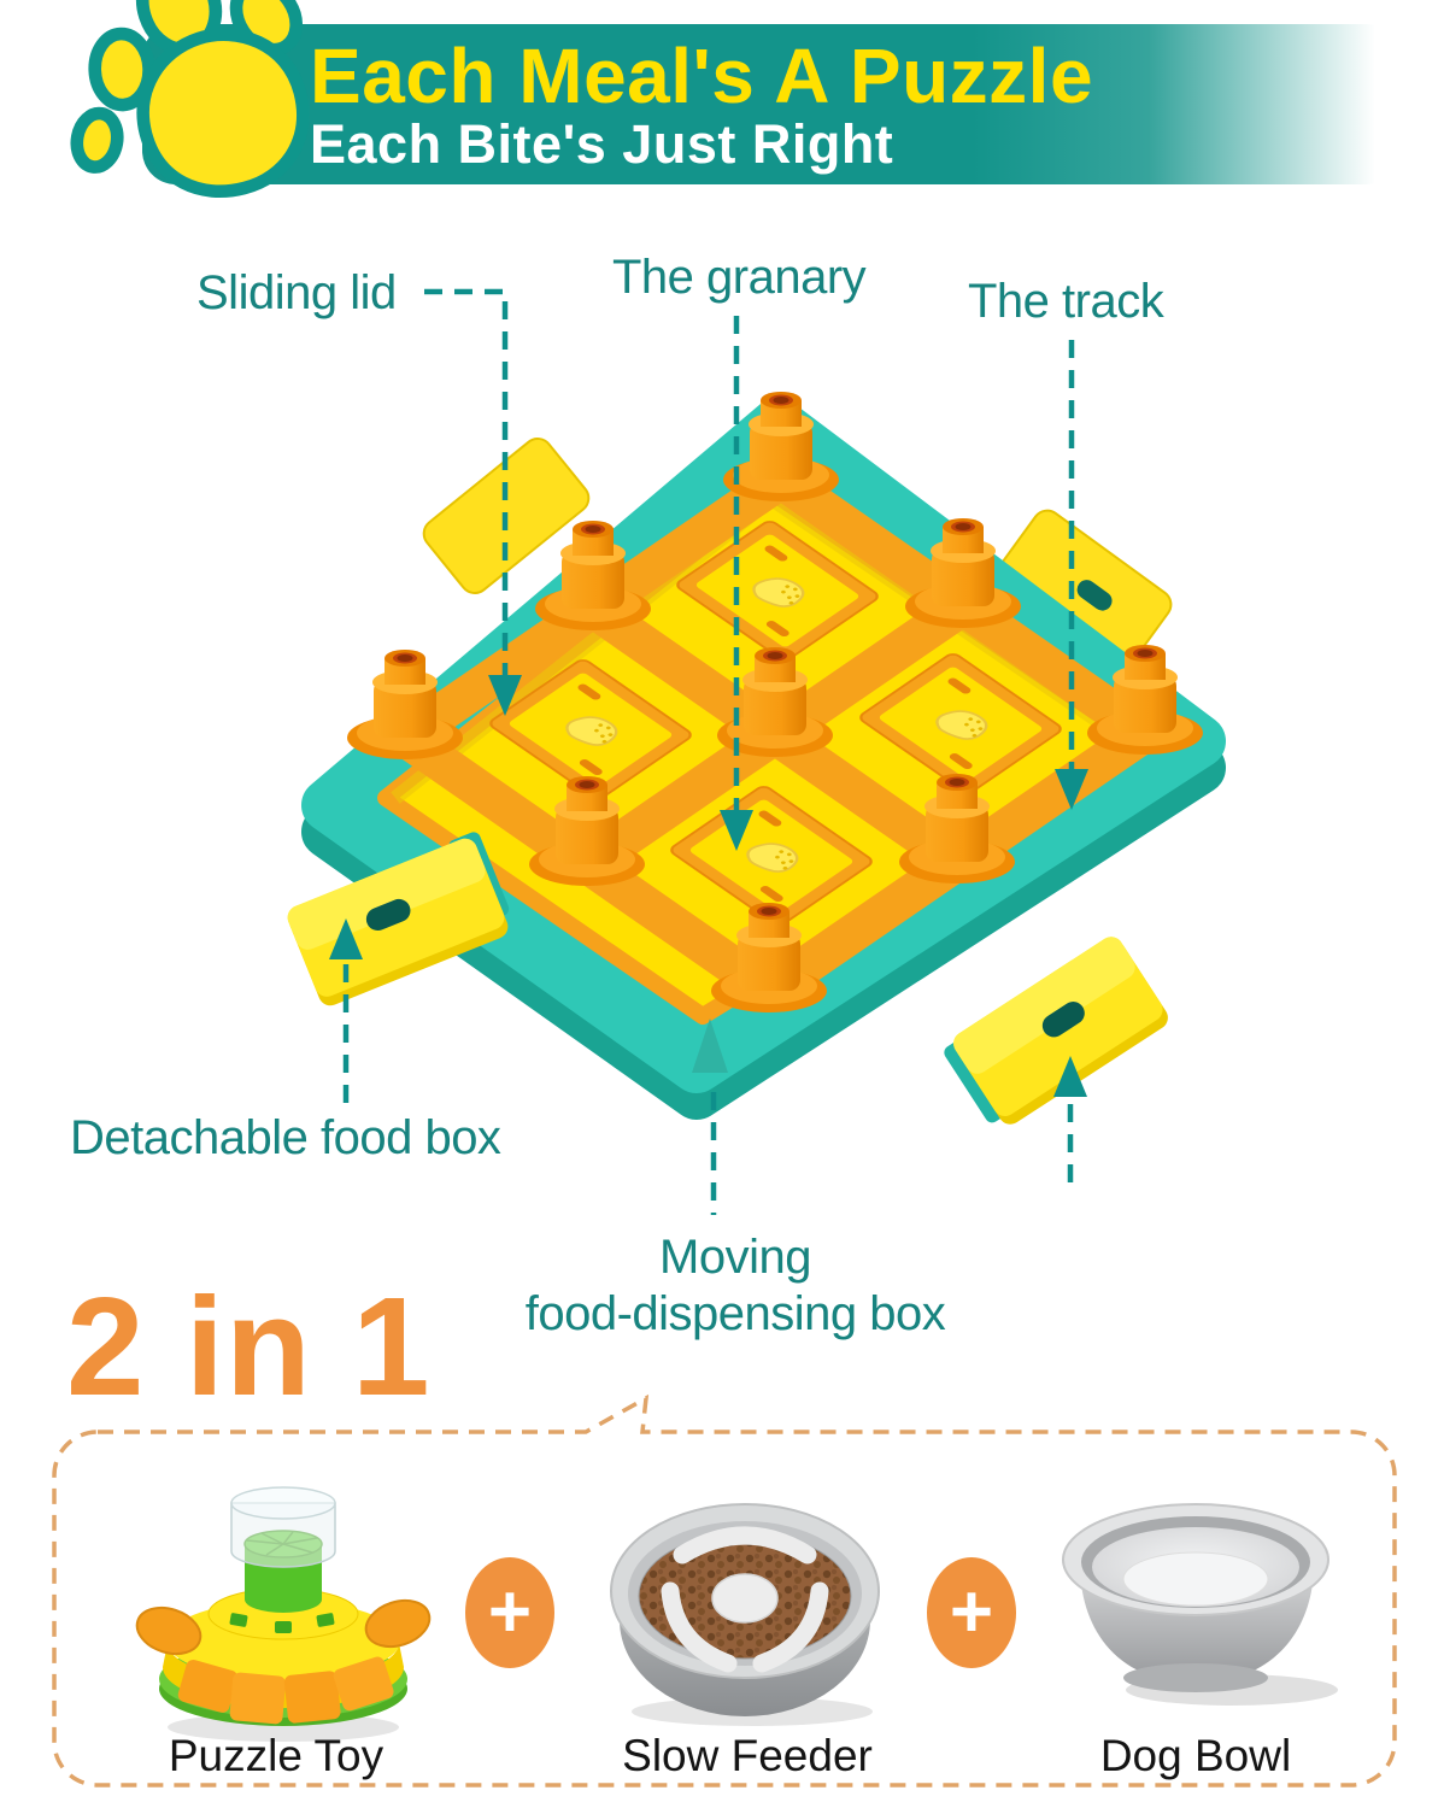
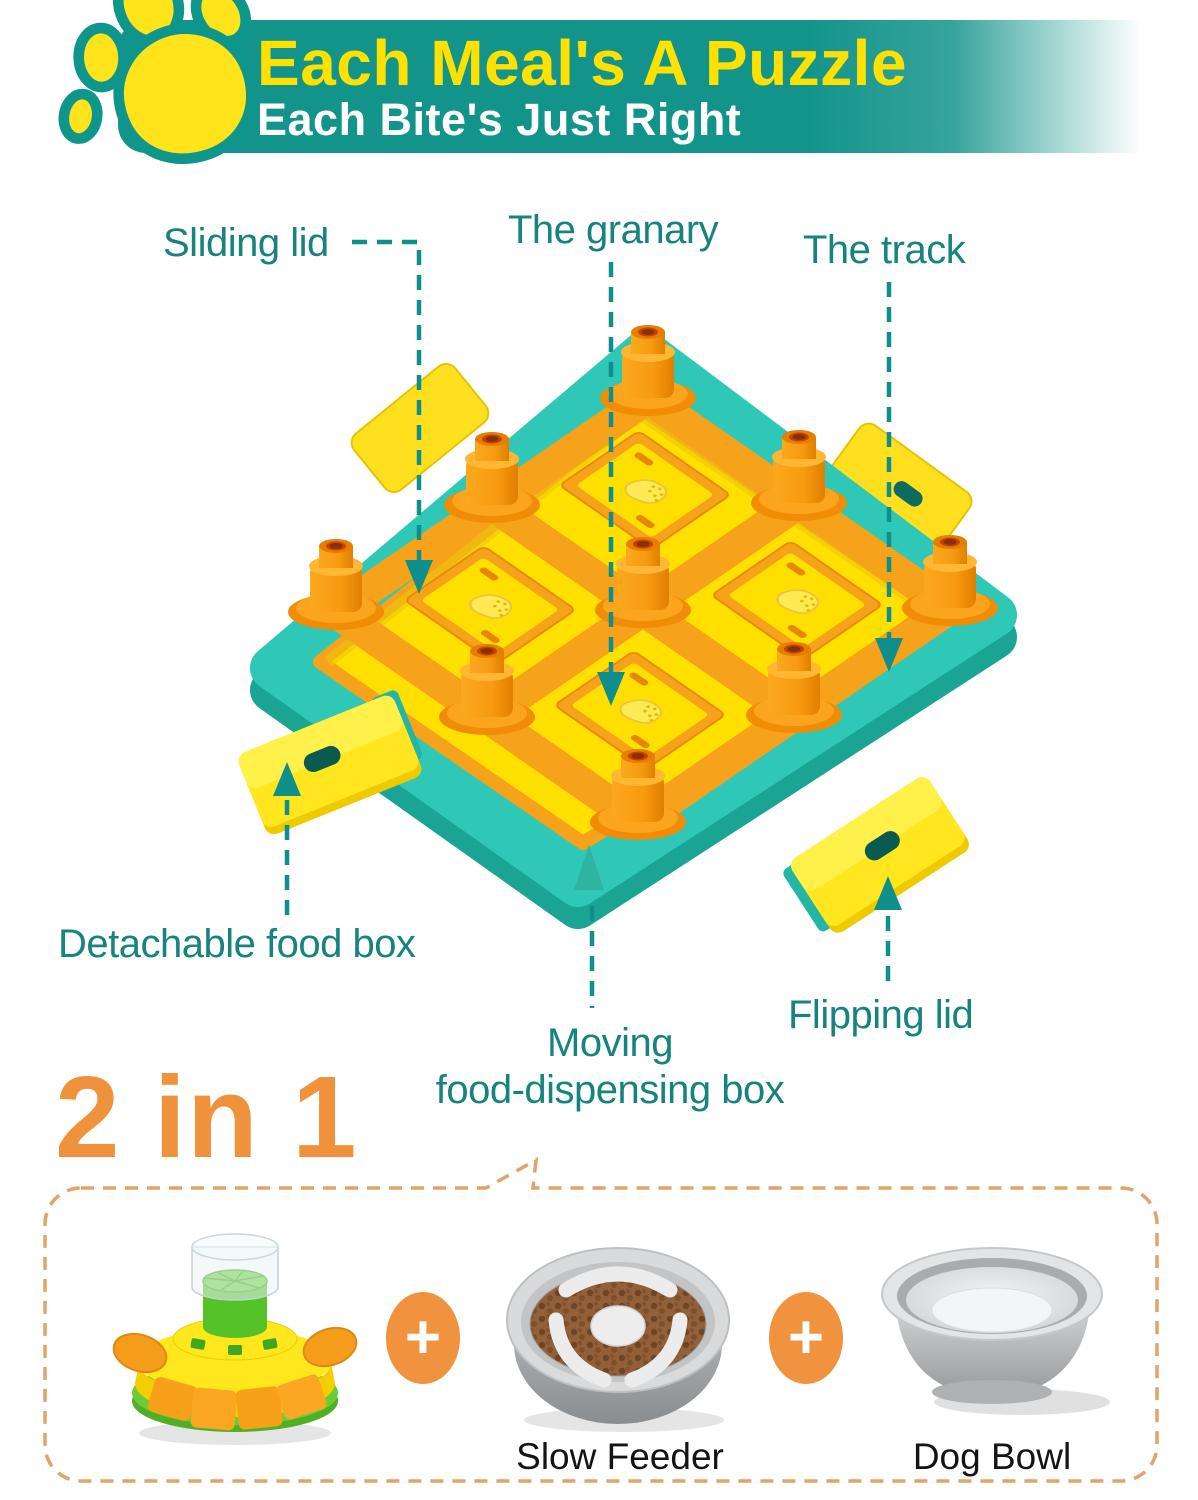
  Each Meal's A Puzzle
  Each Bite's Just Right
  Sliding lid
  The granary
  The track
  Detachable food box
  Moving
  food-dispensing box
+ Flipping lid
  2 in 1
  +
  +
- Puzzle Toy
  Slow Feeder
  Dog Bowl
